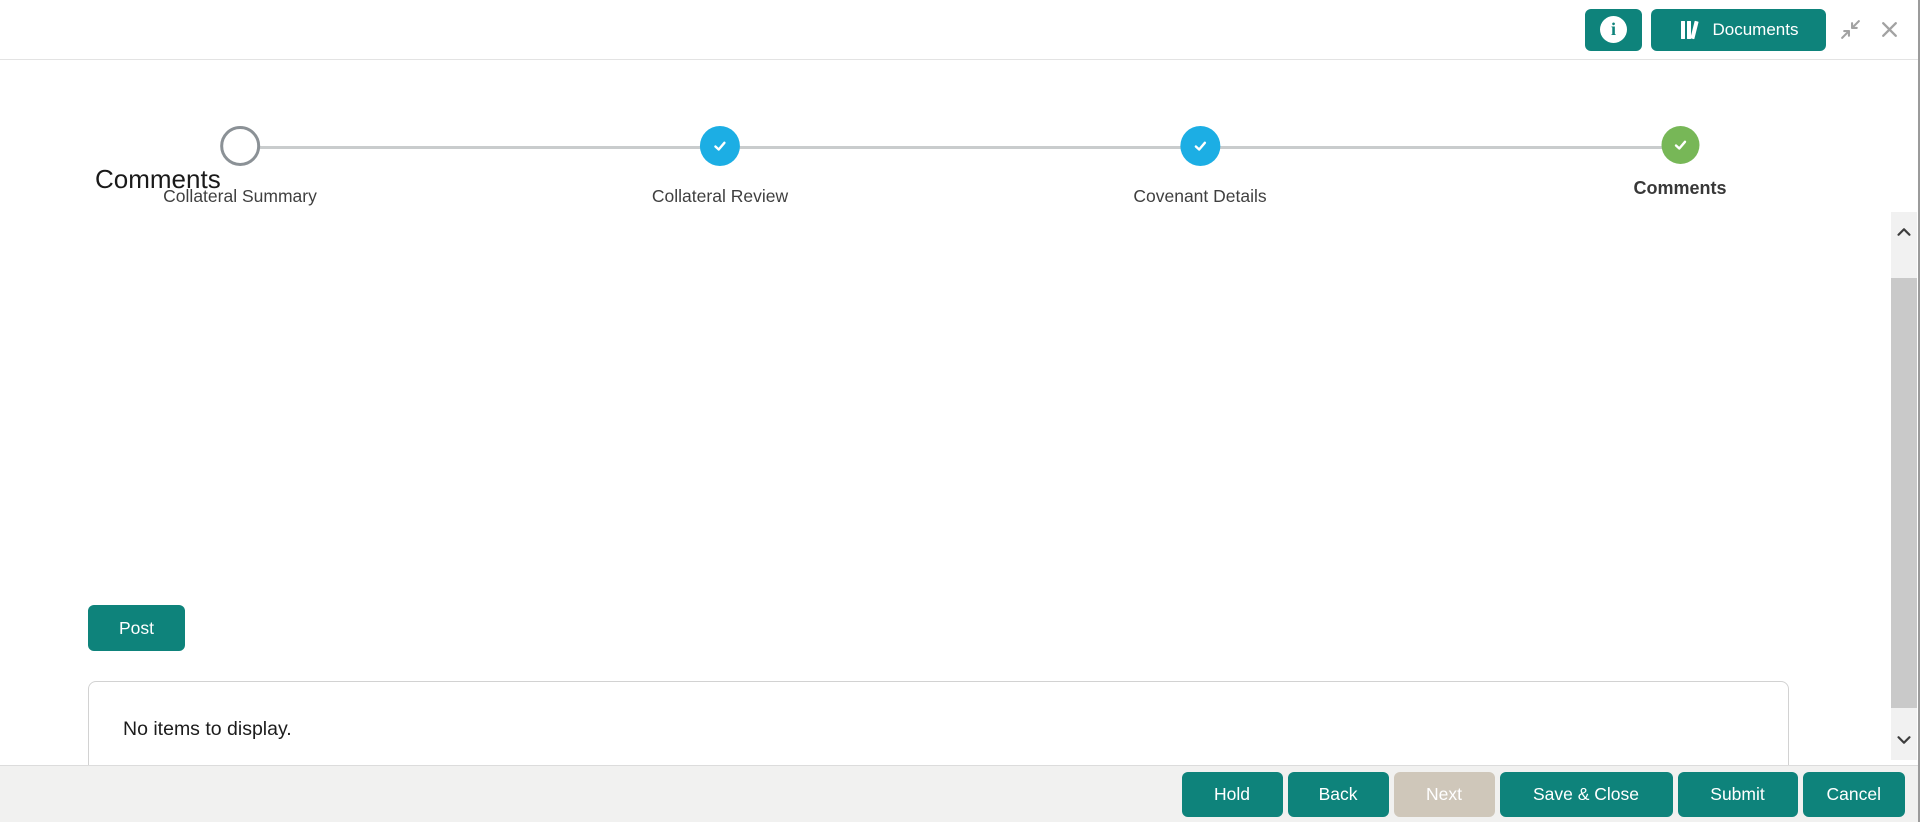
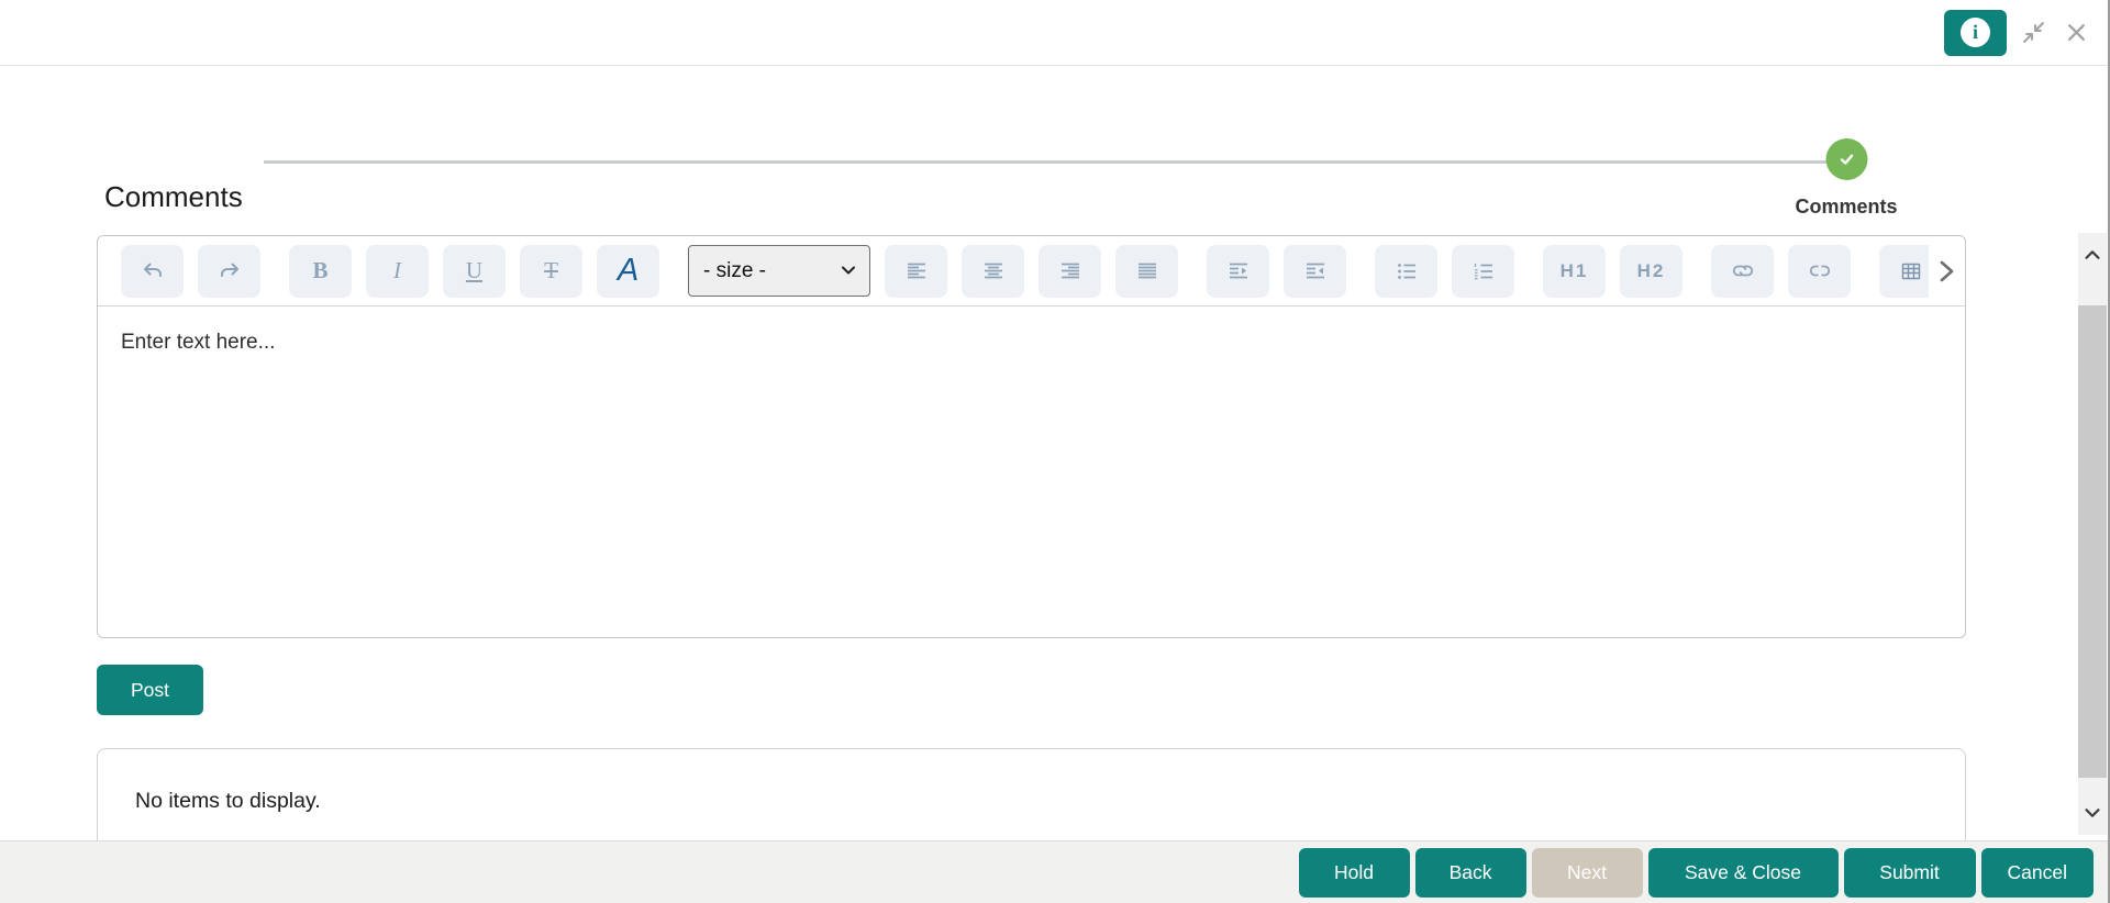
  i
- Documents
- Collateral Summary
- Collateral Review
- Covenant Details
  Comments
  Comments
+ B
+ I
+ U
+ T
+ A
+ - size -
+ H1
+ H2
+ Enter text here...
  Post
  No items to display.
  Hold
  Back
  Next
  Save & Close
  Submit
  Cancel
